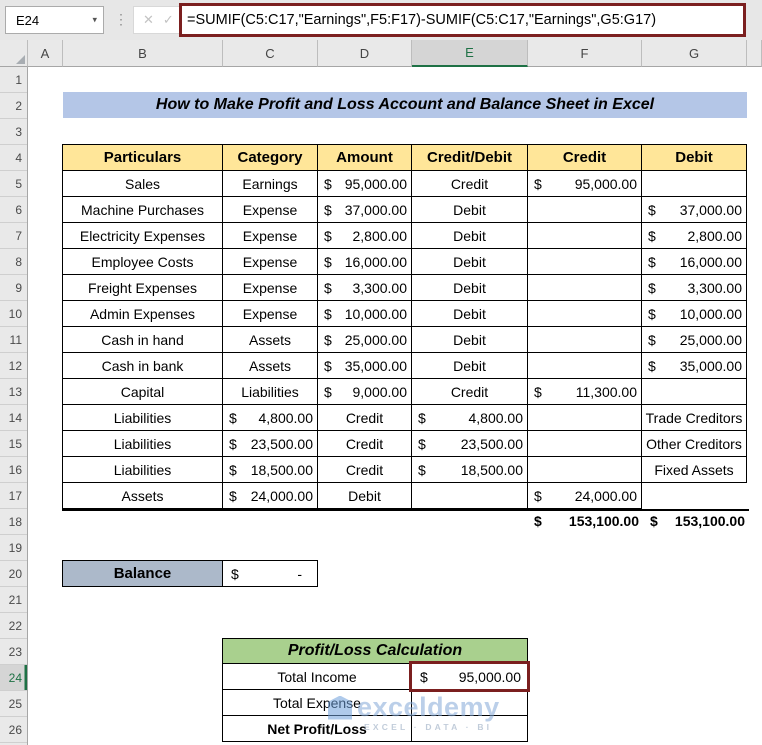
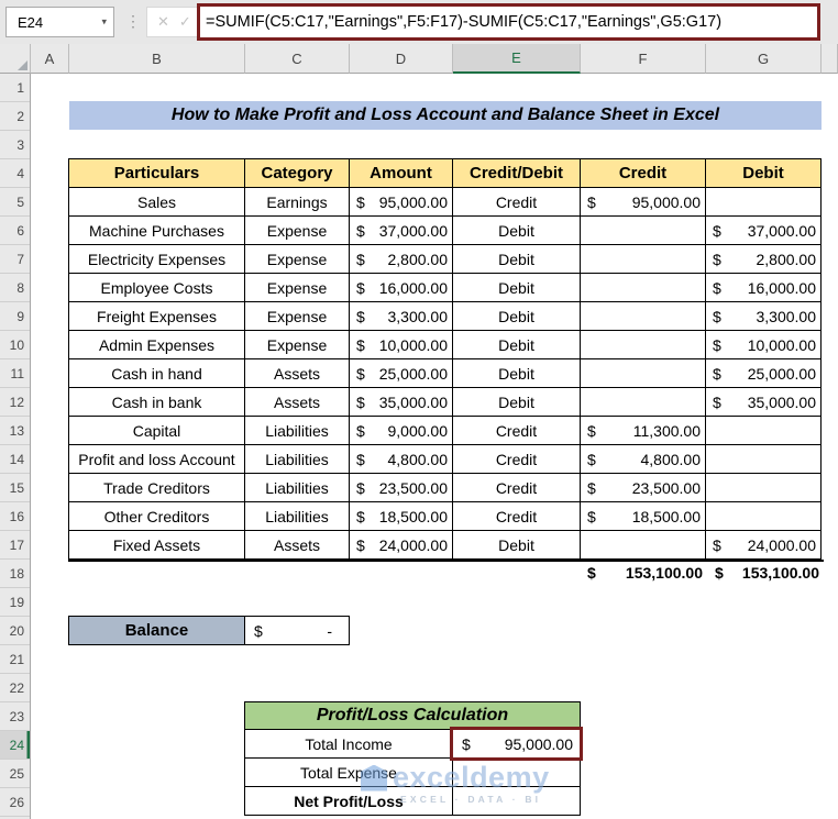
  E24
  ▾
  ⋮
  ✕
  ✓
  =SUMIF(C5:C17,"Earnings",F5:F17)-SUMIF(C5:C17,"Earnings",G5:G17)
  A
  B
  C
  D
  E
  F
  G
  1
  2
  3
  4
  5
  6
  7
  8
  9
  10
  11
  12
  13
  14
  15
  16
  17
  18
  19
  20
  21
  22
  23
  24
  25
  26
  How to Make Profit and Loss Account and Balance Sheet in Excel
  Particulars
  Category
  Amount
  Credit/Debit
  Credit
  Debit
  Sales
  Earnings
  $
  95,000.00
  Credit
  $
  95,000.00
  Machine Purchases
  Expense
  $
  37,000.00
  Debit
  $
  37,000.00
  Electricity Expenses
  Expense
  $
  2,800.00
  Debit
  $
  2,800.00
  Employee Costs
  Expense
  $
  16,000.00
  Debit
  $
  16,000.00
  Freight Expenses
  Expense
  $
  3,300.00
  Debit
  $
  3,300.00
  Admin Expenses
  Expense
  $
  10,000.00
  Debit
  $
  10,000.00
  Cash in hand
  Assets
  $
  25,000.00
  Debit
  $
  25,000.00
  Cash in bank
  Assets
  $
  35,000.00
  Debit
  $
  35,000.00
  Capital
  Liabilities
  $
  9,000.00
  Credit
  $
  11,300.00
+ Profit and loss Account
  Liabilities
  $
  4,800.00
  Credit
  $
  4,800.00
  Trade Creditors
  Liabilities
  $
  23,500.00
  Credit
  $
  23,500.00
  Other Creditors
  Liabilities
  $
  18,500.00
  Credit
  $
  18,500.00
  Fixed Assets
  Assets
  $
  24,000.00
  Debit
  $
  24,000.00
  $
  153,100.00
  $
  153,100.00
  Balance
  $
  -
  Profit/Loss Calculation
  Total Income
  $
  95,000.00
  Total Expense
  Net Profit/Loss
  exceldemy
  EXCEL · DATA · BI
